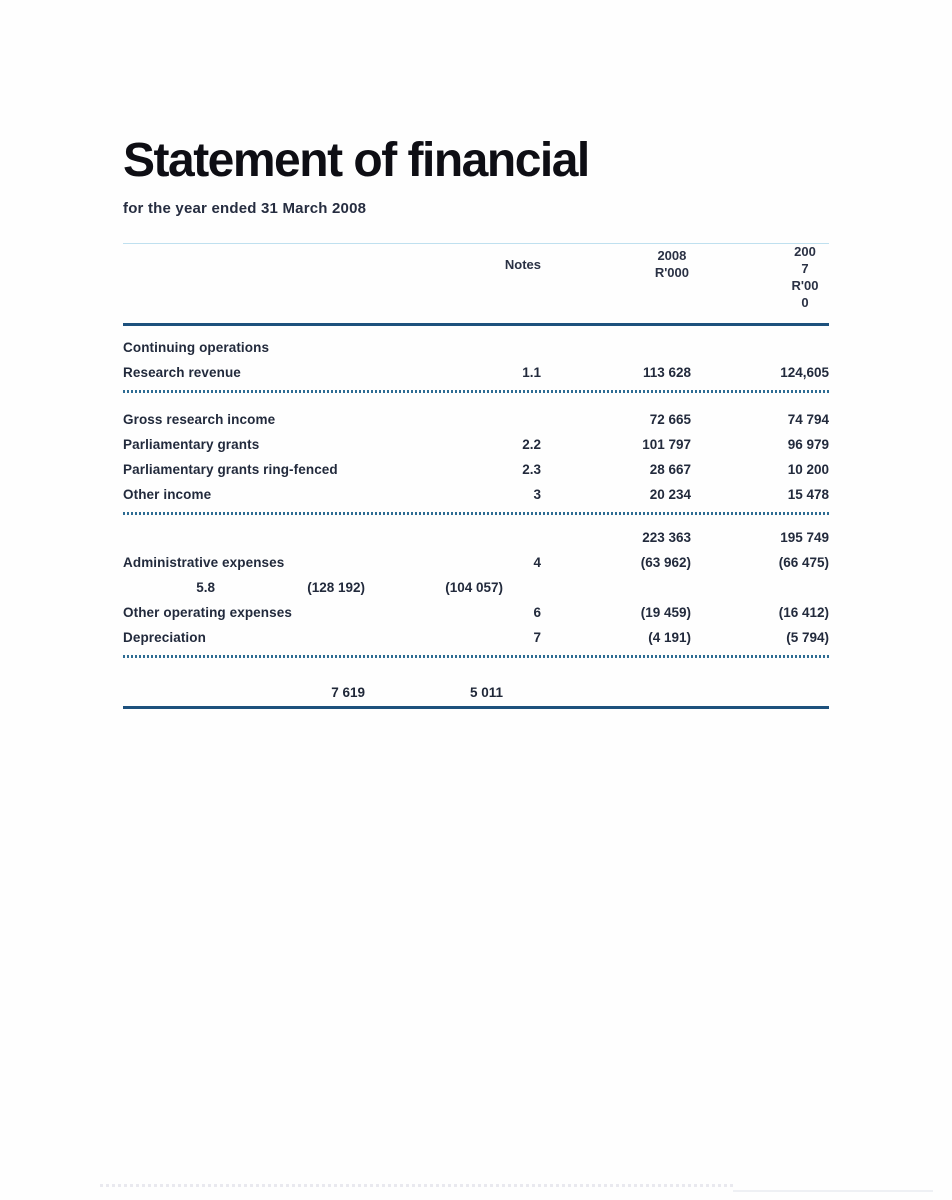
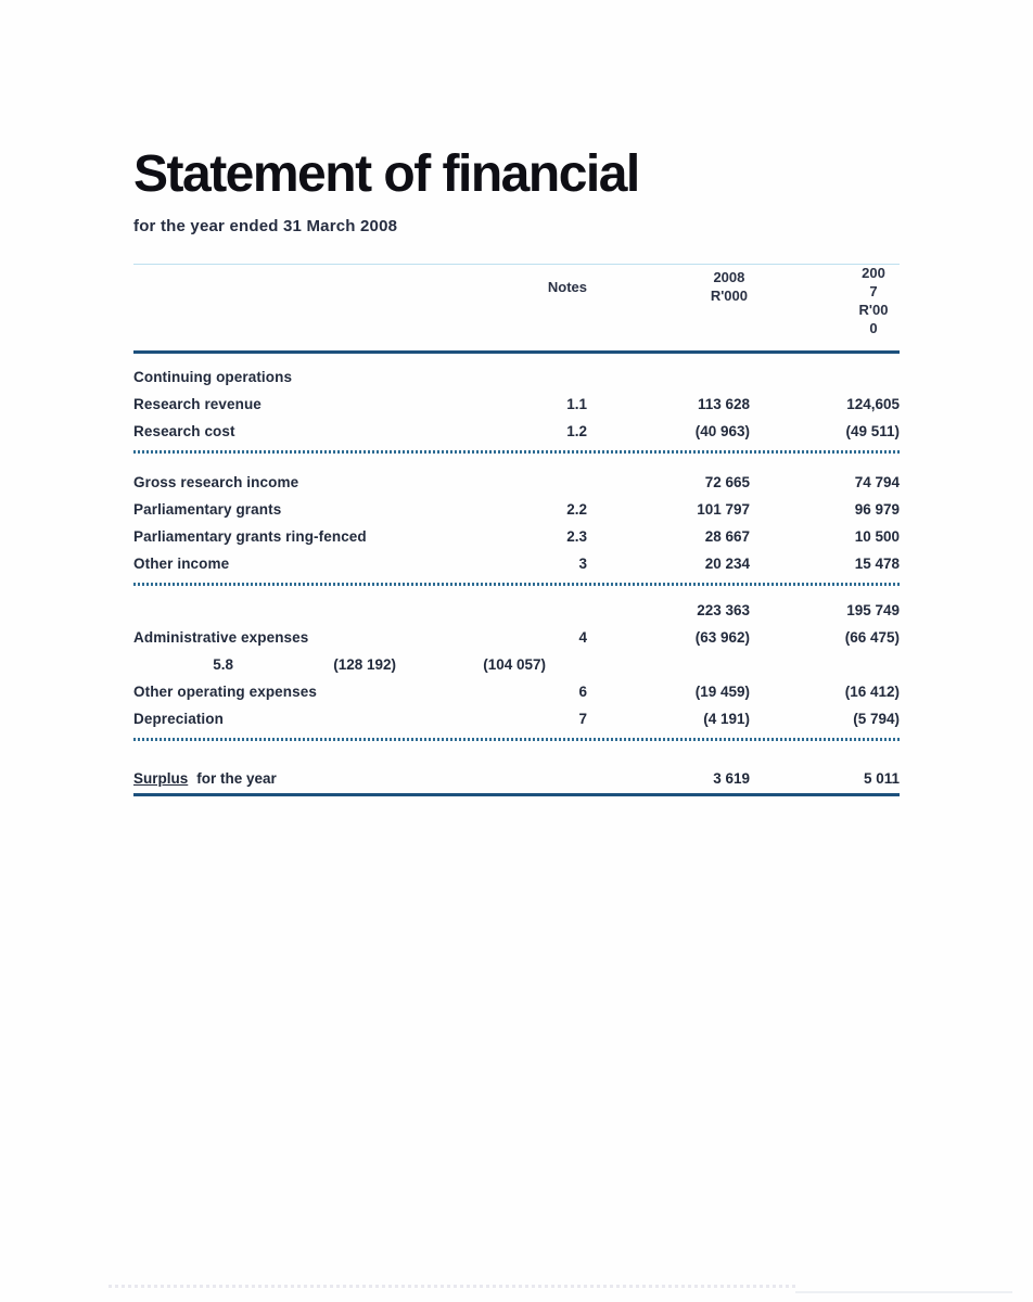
  Statement of financial
  for the year ended 31 March 2008
  Notes
  2008
  R'000
  200
  7
  R'00
  0
  Continuing operations
  Research revenue
  1.1
  113 628
  124,605
+ Research cost
+ 1.2
+ (40 963)
+ (49 511)
  Gross research income
  72 665
  74 794
  Parliamentary grants
  2.2
  101 797
  96 979
  Parliamentary grants ring-fenced
  2.3
  28 667
- 10 200
+ 10 500
  Other income
  3
  20 234
  15 478
  223 363
  195 749
  Administrative expenses
  4
  (63 962)
  (66 475)
  5.8
  (128 192)
  (104 057)
  Other operating expenses
  6
  (19 459)
  (16 412)
  Depreciation
  7
  (4 191)
  (5 794)
+ Surplus for the year
- 7 619
+ 3 619
  5 011
